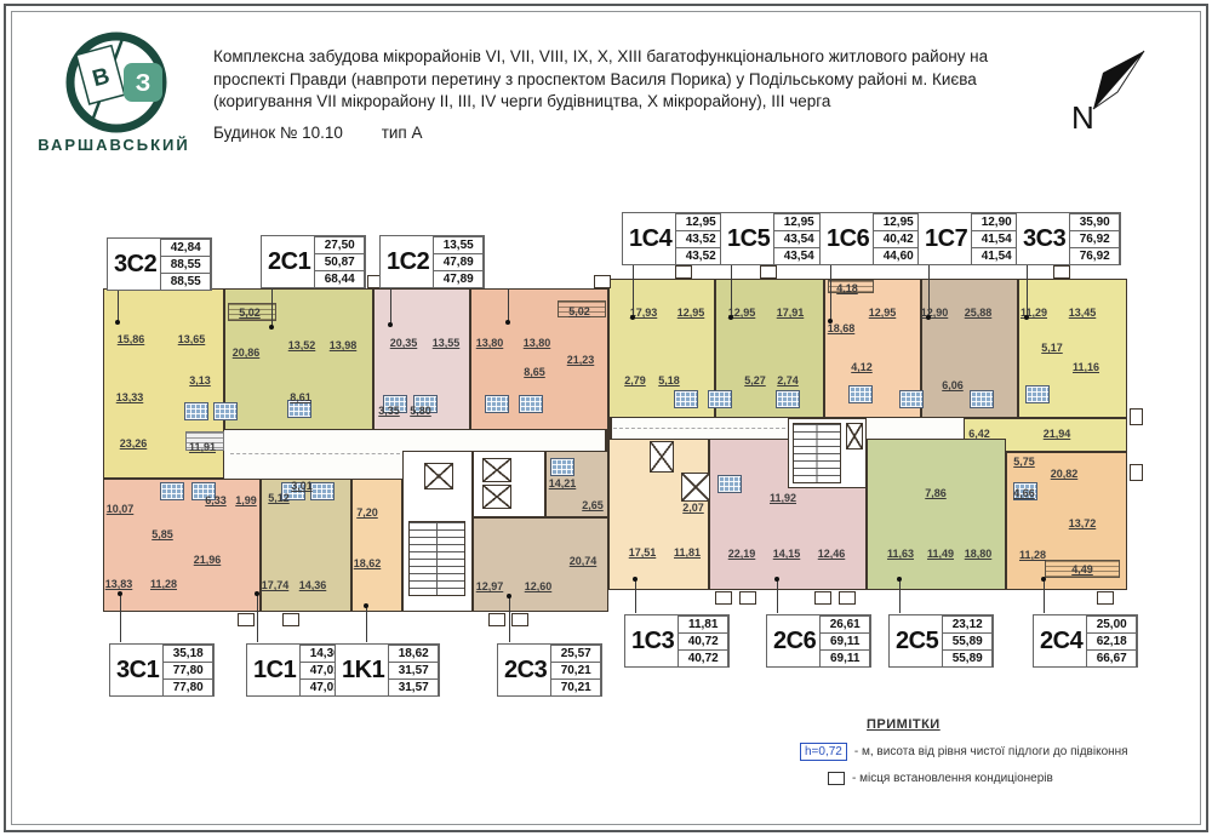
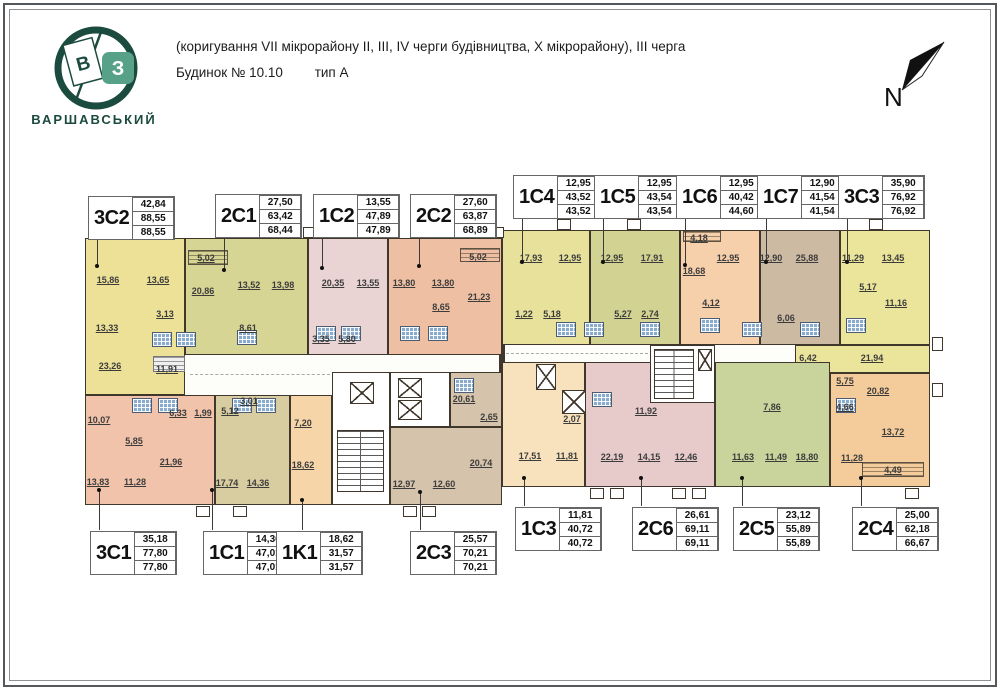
  З
  ВАРШАВСЬКИЙ
- Комплексна забудова мікрорайонів VI, VII, VIII, IX, X, XIII багатофункціонального житлового району на
- проспекті Правди (навпроти перетину з проспектом Василя Порика) у Подільському районі м. Києва
  (коригування VII мікрорайону II, III, IV черги будівництва, X мікрорайону), III черга
  Будинок № 10.10 тип А
  N
  15,86
  13,65
  3,13
  13,33
  23,26
  11,91
  5,02
  20,86
  13,52
  13,98
  8,61
  20,35
  13,55
  3,35
  5,80
  13,80
  13,80
  8,65
  5,02
  21,23
  7,93
  12,95
- 2,79
+ 1,22
  5,18
  2,95
  17,91
  5,27
  2,74
  4,18
  18,68
  12,95
  4,12
  12,90
  25,88
  6,06
  11,29
  13,45
  5,17
  11,16
  21,94
  6,42
  10,07
  6,33
  1,99
  5,85
  21,96
  13,83
  11,28
  3,01
  5,12
  17,74
  14,36
  7,20
  18,62
- 14,21
+ 20,61
  2,65
  20,74
  12,97
  12,60
  2,07
  17,51
  11,81
  11,92
  22,19
  14,15
  12,46
  7,86
  11,63
  11,49
  18,80
  5,75
  4,66
  20,82
  13,72
  11,28
  4,49
  3C2
  42,84
  88,55
  88,55
  2C1
  27,50
- 50,87
+ 63,42
  68,44
  1C2
  13,55
  47,89
  47,89
+ 2C2
+ 27,60
+ 63,87
+ 68,89
  1C4
  12,95
  43,52
  43,52
  1C5
  12,95
  43,54
  43,54
  1C6
  12,95
  40,42
  44,60
  1C7
  12,90
  41,54
  41,54
  3C3
  35,90
  76,92
  76,92
  3C1
  35,18
  77,80
  77,80
  1C1
  14,3
  47,0
  47,0
  1K1
  18,62
  31,57
  31,57
  2C3
  25,57
  70,21
  70,21
  1C3
  11,81
  40,72
  40,72
  2C6
  26,61
  69,11
  69,11
  2C5
  23,12
  55,89
  55,89
  2C4
  25,00
  62,18
  66,67
- ПРИМІТКИ
- h=0,72
- - м, висота від рівня чистої підлоги до підвіконня
- - місця встановлення кондиціонерів
